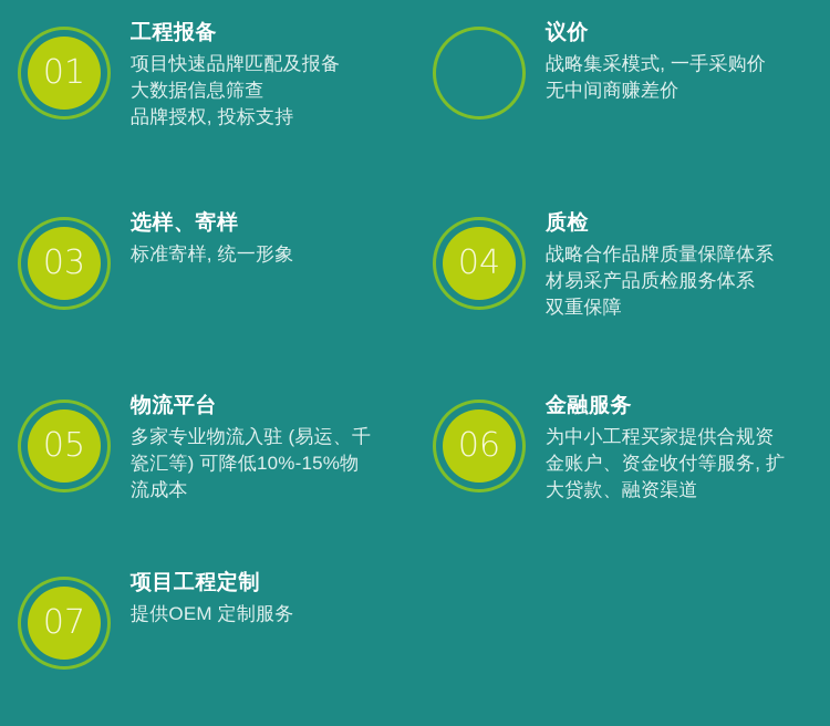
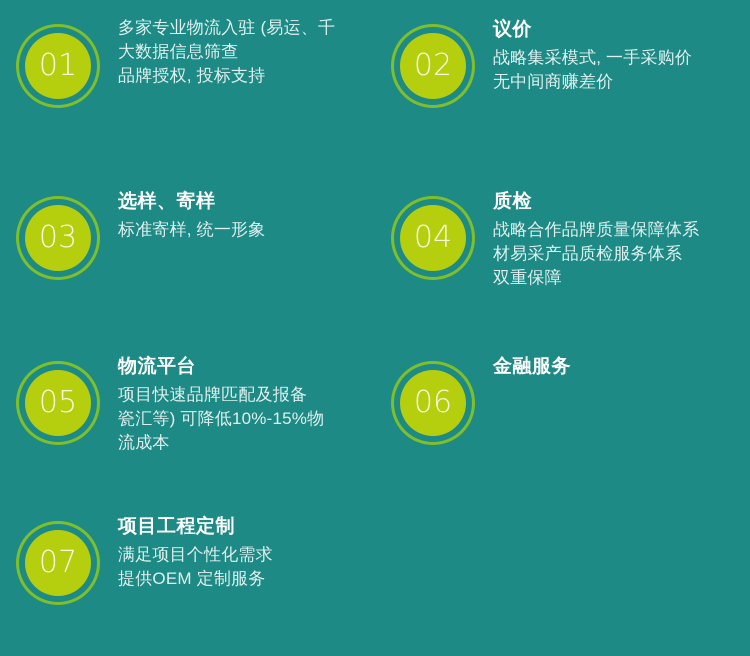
  01
- 工程报备
- 项目快速品牌匹配及报备
+ 多家专业物流入驻 (易运、千
  大数据信息筛查
  品牌授权, 投标支持
+ 02
  议价
  战略集采模式, 一手采购价
  无中间商赚差价
  03
  选样、寄样
  标准寄样, 统一形象
  04
  质检
  战略合作品牌质量保障体系
  材易采产品质检服务体系
  双重保障
  05
  物流平台
- 多家专业物流入驻 (易运、千
+ 项目快速品牌匹配及报备
  瓷汇等) 可降低10%-15%物
  流成本
  06
  金融服务
- 为中小工程买家提供合规资
- 金账户、资金收付等服务, 扩
- 大贷款、融资渠道
  07
  项目工程定制
+ 满足项目个性化需求
  提供OEM 定制服务
